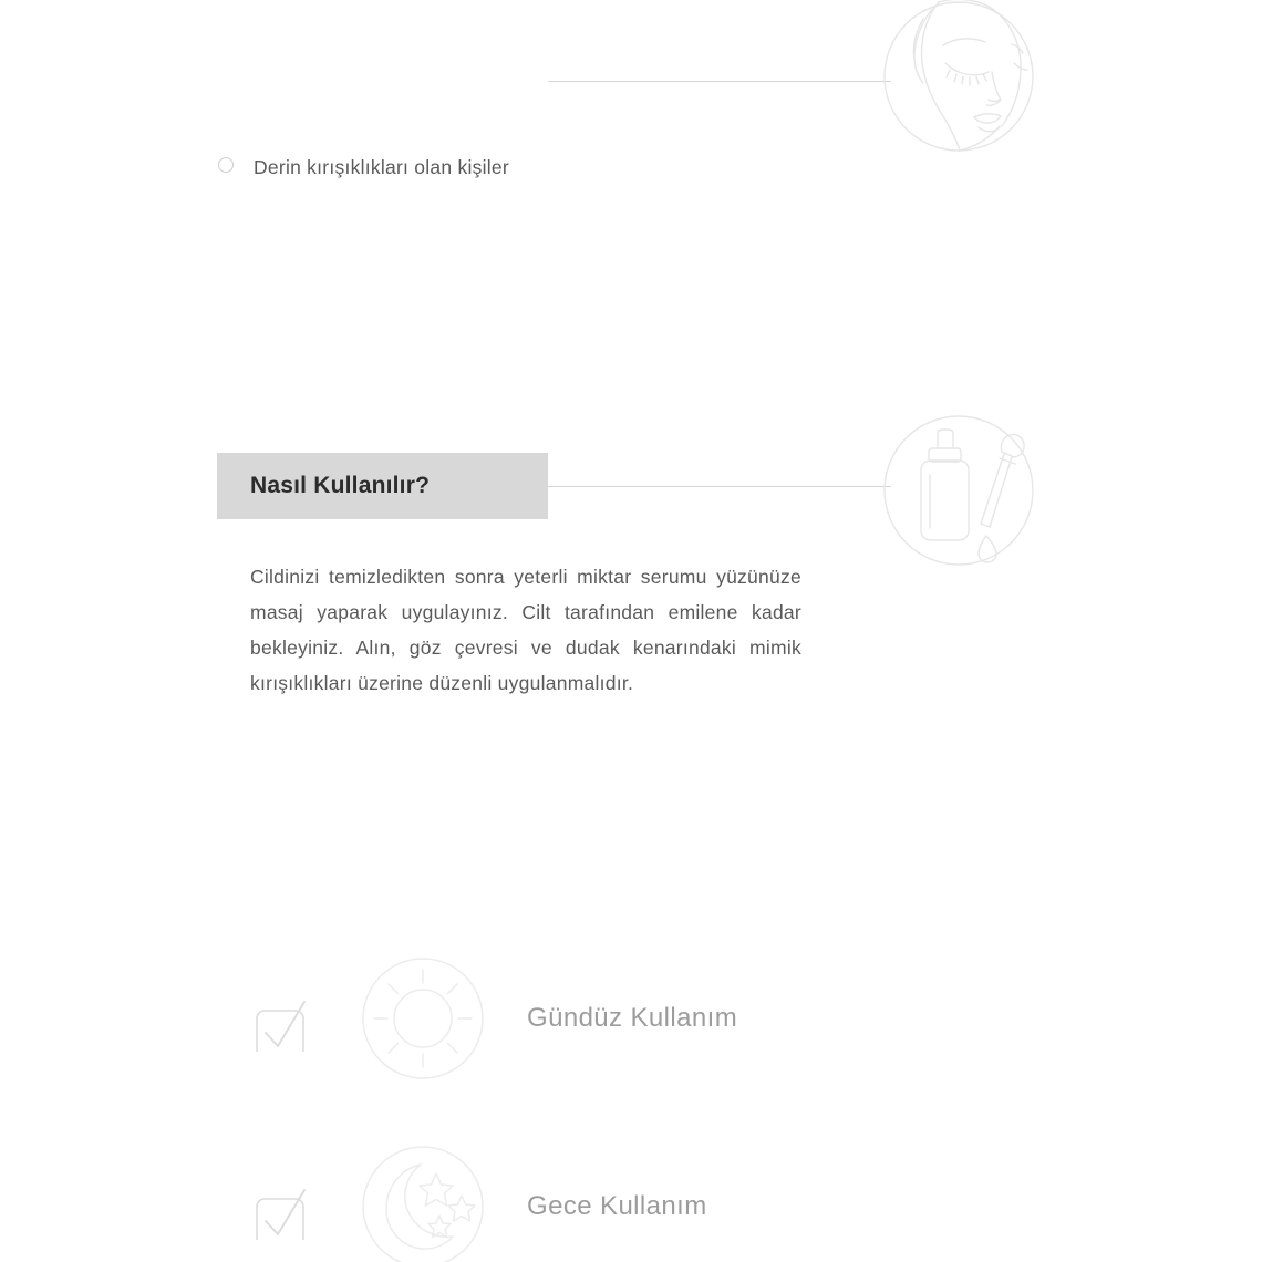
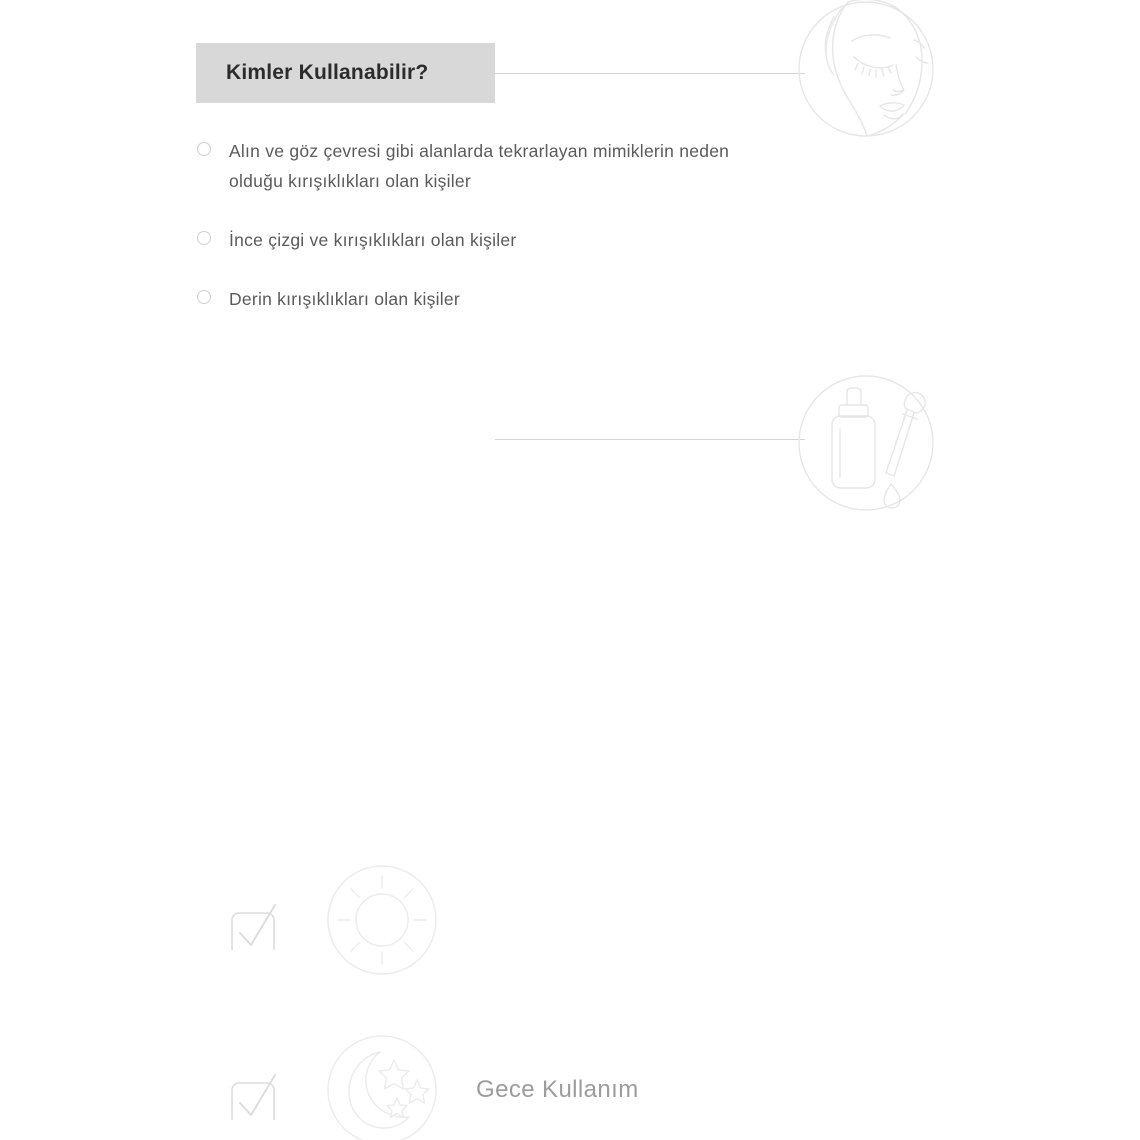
+ Kimler Kullanabilir?
+ Alın ve göz çevresi gibi alanlarda tekrarlayan mimiklerin neden olduğu kırışıklıkları olan kişiler
+ İnce çizgi ve kırışıklıkları olan kişiler
  Derin kırışıklıkları olan kişiler
- Nasıl Kullanılır?
- Cildinizi temizledikten sonra yeterli miktar serumu yüzünüze masaj yaparak uygulayınız. Cilt tarafından emilene kadar bekleyiniz. Alın, göz çevresi ve dudak kenarındaki mimik kırışıklıkları üzerine düzenli uygulanmalıdır.
- Gündüz Kullanım
  Gece Kullanım
